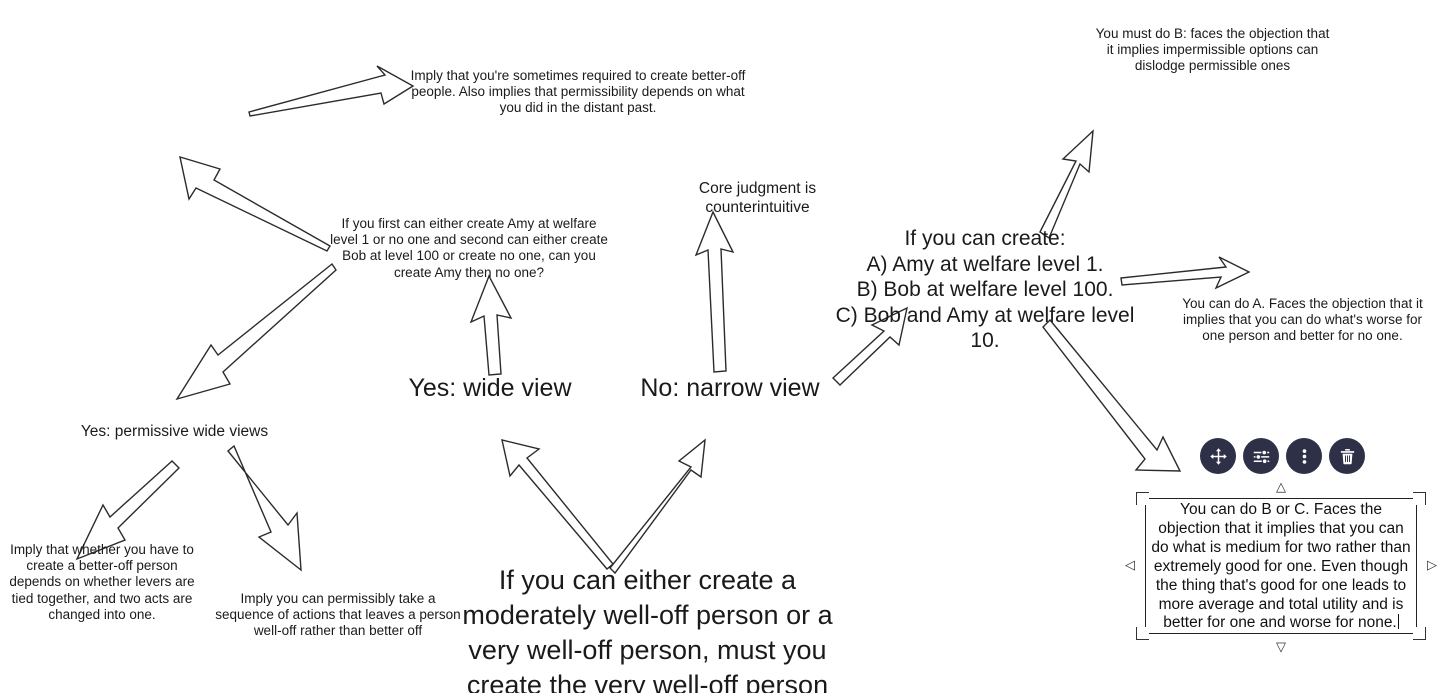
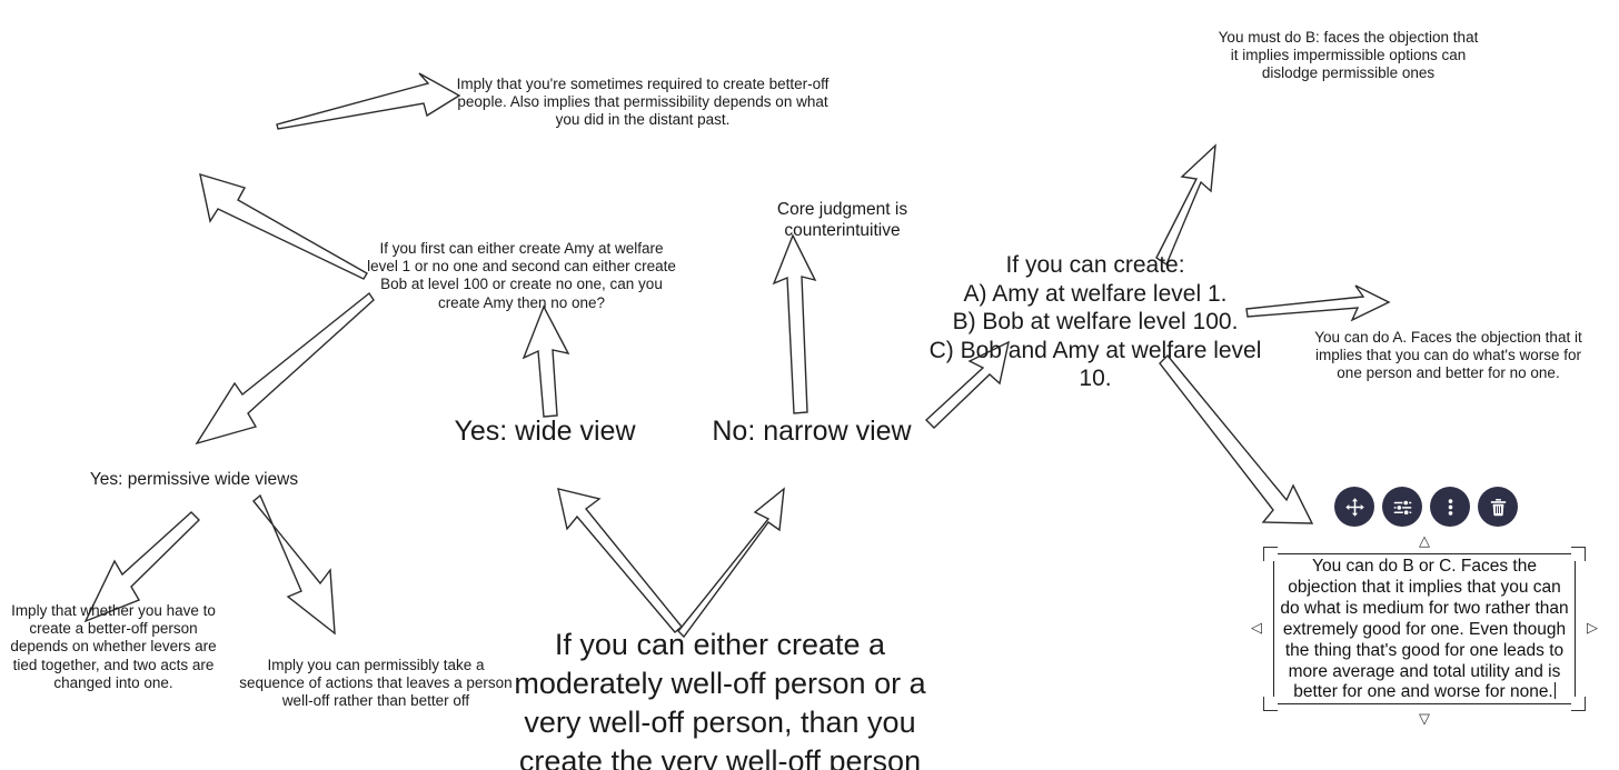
  Imply that you're sometimes required to create better-off people. Also implies that permissibility depends on what you did in the distant past.
  If you first can either create Amy at welfare level 1 or no one and second can either create Bob at level 100 or create no one, can you create Amy then no one?
  Yes: wide view
  No: narrow view
  Core judgment is counterintuitive
  Yes: permissive wide views
  Imply that whether you have to create a better-off person depends on whether levers are tied together, and two acts are changed into one.
  Imply you can permissibly take a sequence of actions that leaves a person well-off rather than better off
- If you can either create a moderately well-off person or a very well-off person, must you create the very well-off person
+ If you can either create a moderately well-off person or a very well-off person, than you create the very well-off person
  If you can create:
  A) Amy at welfare level 1.
  B) Bob at welfare level 100.
  C) Bob and Amy at welfare level 10.
  You must do B: faces the objection that it implies impermissible options can dislodge permissible ones
  You can do A. Faces the objection that it implies that you can do what's worse for one person and better for no one.
  You can do B or C. Faces the objection that it implies that you can do what is medium for two rather than extremely good for one. Even though the thing that's good for one leads to more average and total utility and is better for one and worse for none.
  △
  ▽
  ◁
  ▷
